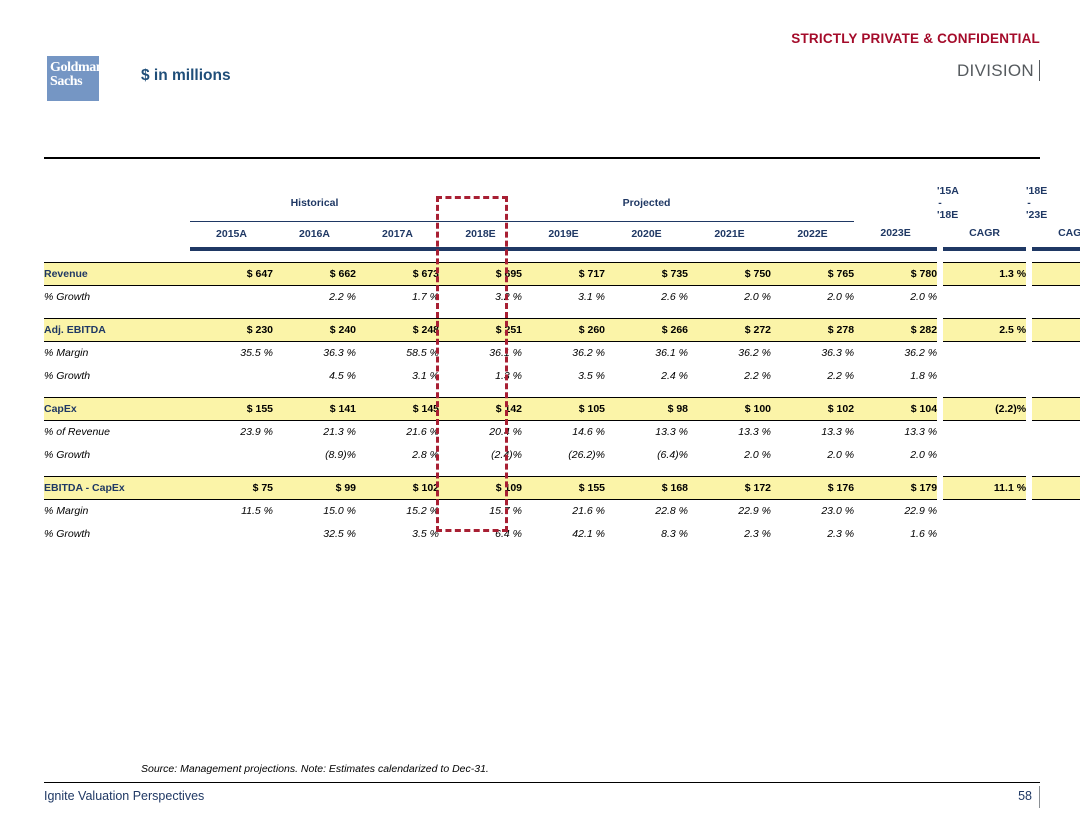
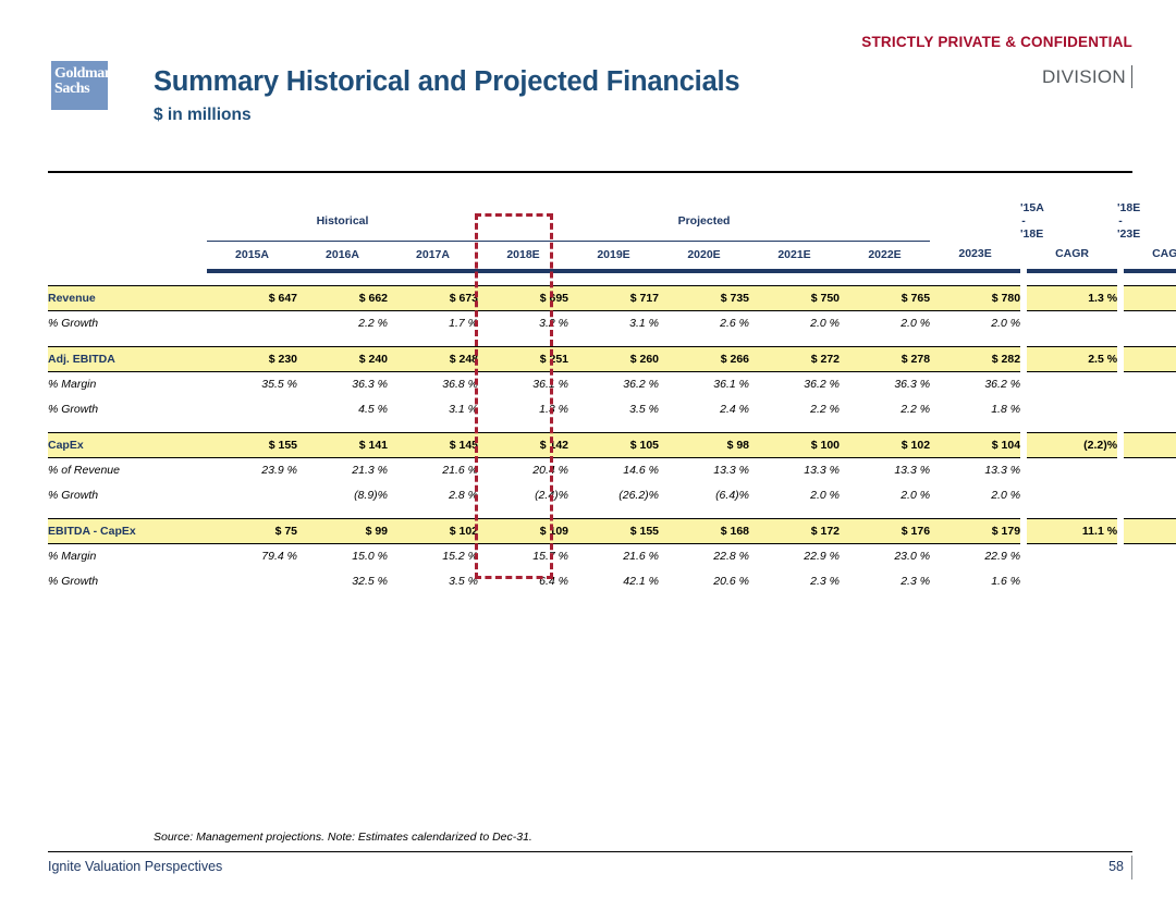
  STRICTLY PRIVATE & CONFIDENTIAL
  Goldma
  Sachs
+ Summary Historical and Projected Financials
  $ in millions
  DIVISION
  	Historical	Projected		'15A - '18E		'18E - '23E
  	2015A	2016A	2017A	2018E	2019E	2020E	2021E	2022E	2023E		CAGR		CAG
  Revenue	$ 647	$ 662	$ 673	$ 695	$ 717	$ 735	$ 750	$ 765	$ 780		1.3 %
  % Growth		2.2 %	1.7 %	3.2 %	3.1 %	2.6 %	2.0 %	2.0 %	2.0 %
  Adj. EBITDA	$ 230	$ 240	$ 248	$ 251	$ 260	$ 266	$ 272	$ 278	$ 282		2.5 %
- % Margin	35.5 %	36.3 %	58.5 %	36.1 %	36.2 %	36.1 %	36.2 %	36.3 %	36.2 %
+ % Margin	35.5 %	36.3 %	36.8 %	36.1 %	36.2 %	36.1 %	36.2 %	36.3 %	36.2 %
  % Growth		4.5 %	3.1 %	1.3 %	3.5 %	2.4 %	2.2 %	2.2 %	1.8 %
  CapEx	$ 155	$ 141	$ 145	$ 142	$ 105	$ 98	$ 100	$ 102	$ 104		(2.2)%
  % of Revenue	23.9 %	21.3 %	21.6 %	20.4 %	14.6 %	13.3 %	13.3 %	13.3 %	13.3 %
  % Growth		(8.9)%	2.8 %	(2.4)%	(26.2)%	(6.4)%	2.0 %	2.0 %	2.0 %
  EBITDA - CapEx	$ 75	$ 99	$ 102	$ 109	$ 155	$ 168	$ 172	$ 176	$ 179		11.1 %
- % Margin	11.5 %	15.0 %	15.2 %	15.7 %	21.6 %	22.8 %	22.9 %	23.0 %	22.9 %
+ % Margin	79.4 %	15.0 %	15.2 %	15.7 %	21.6 %	22.8 %	22.9 %	23.0 %	22.9 %
- % Growth		32.5 %	3.5 %	6.4 %	42.1 %	8.3 %	2.3 %	2.3 %	1.6 %
+ % Growth		32.5 %	3.5 %	6.4 %	42.1 %	20.6 %	2.3 %	2.3 %	1.6 %
  Source: Management projections. Note: Estimates calendarized to Dec-31.
  Ignite Valuation Perspectives
  58
